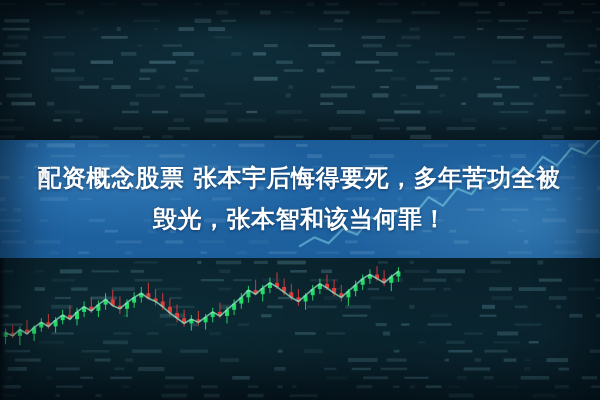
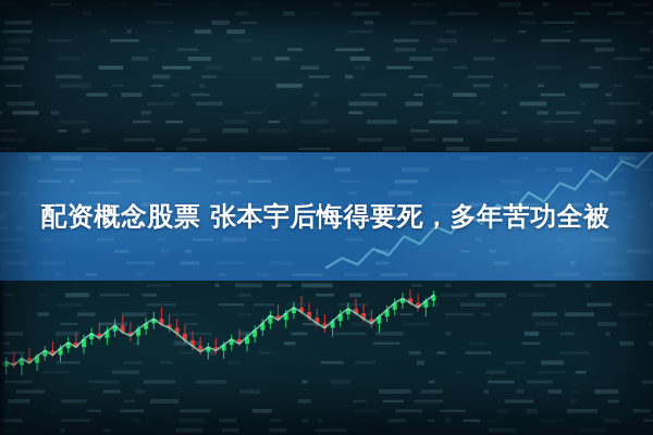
  配资概念股票 张本宇后悔得要死，多年苦功全被
- 毁光，张本智和该当何罪！
